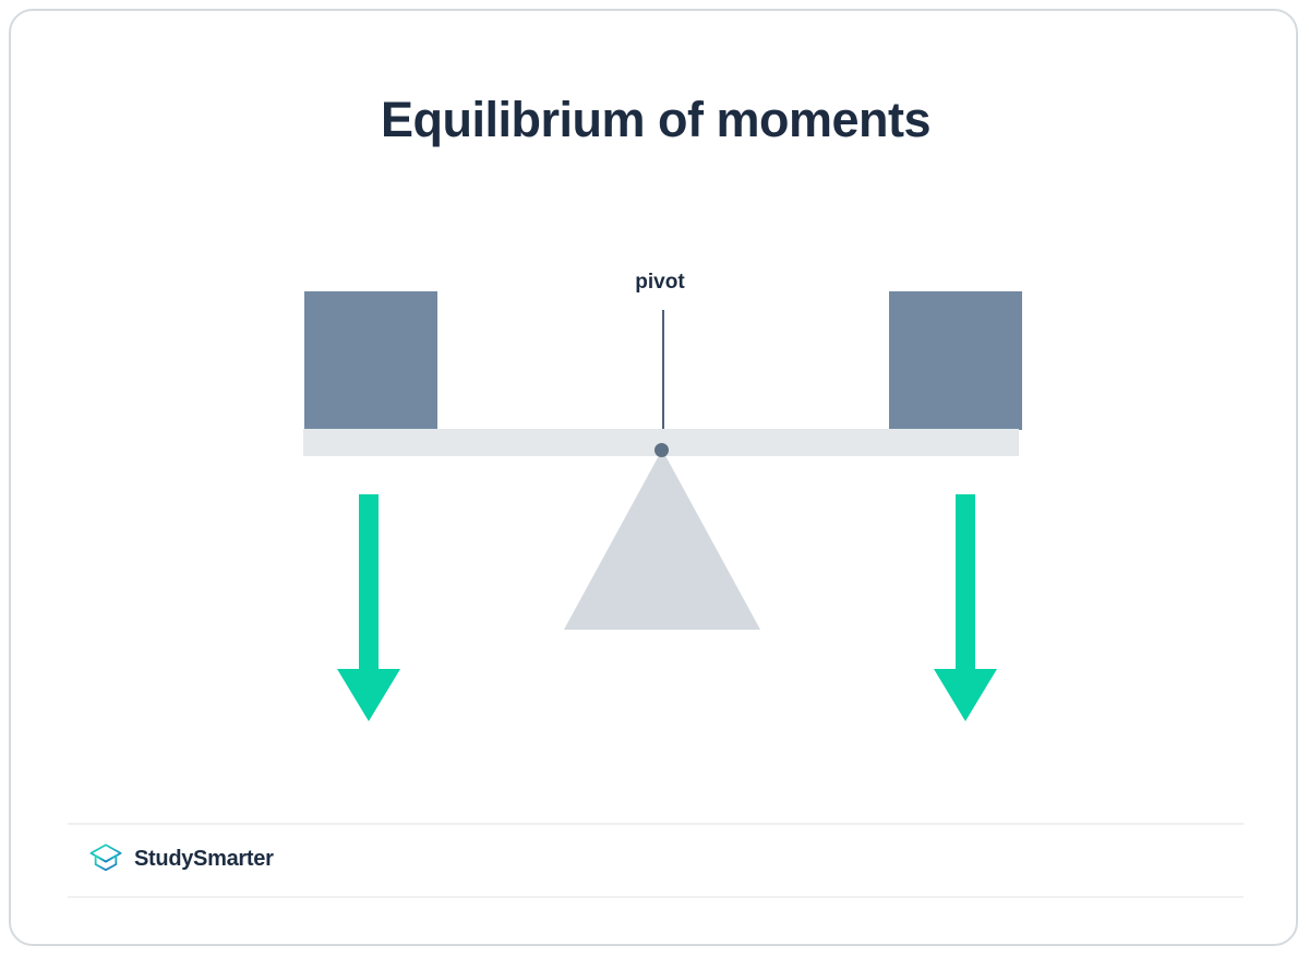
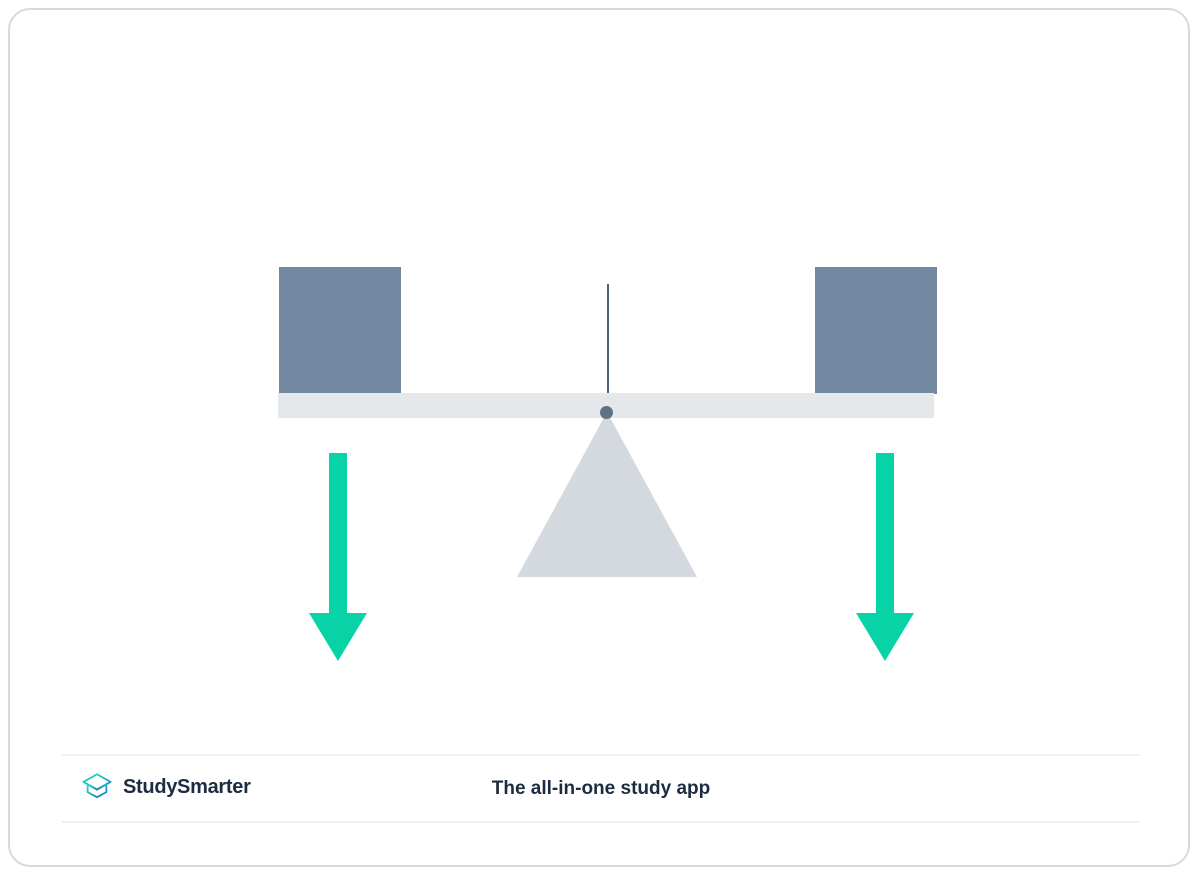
- Equilibrium of moments
- pivot
  StudySmarter
+ The all-in-one study app
